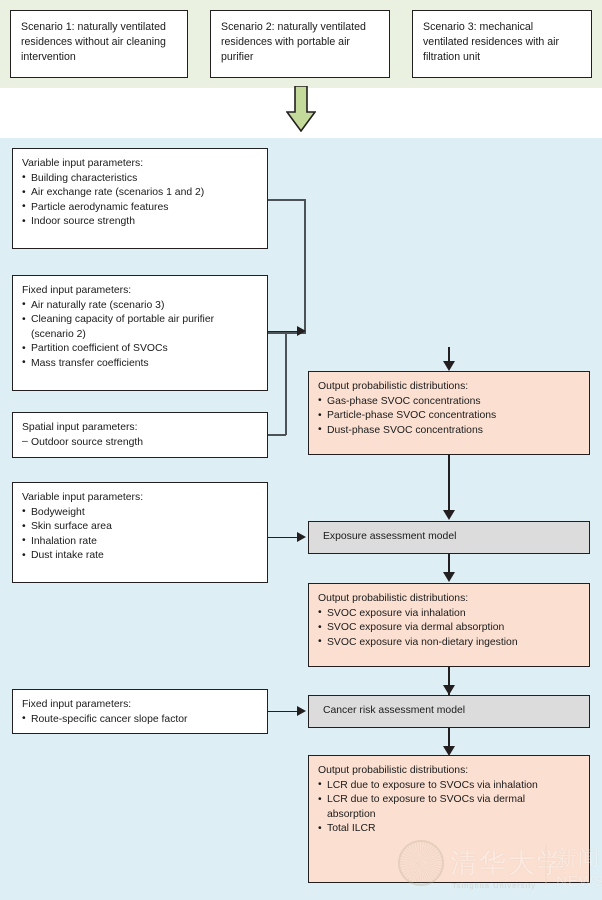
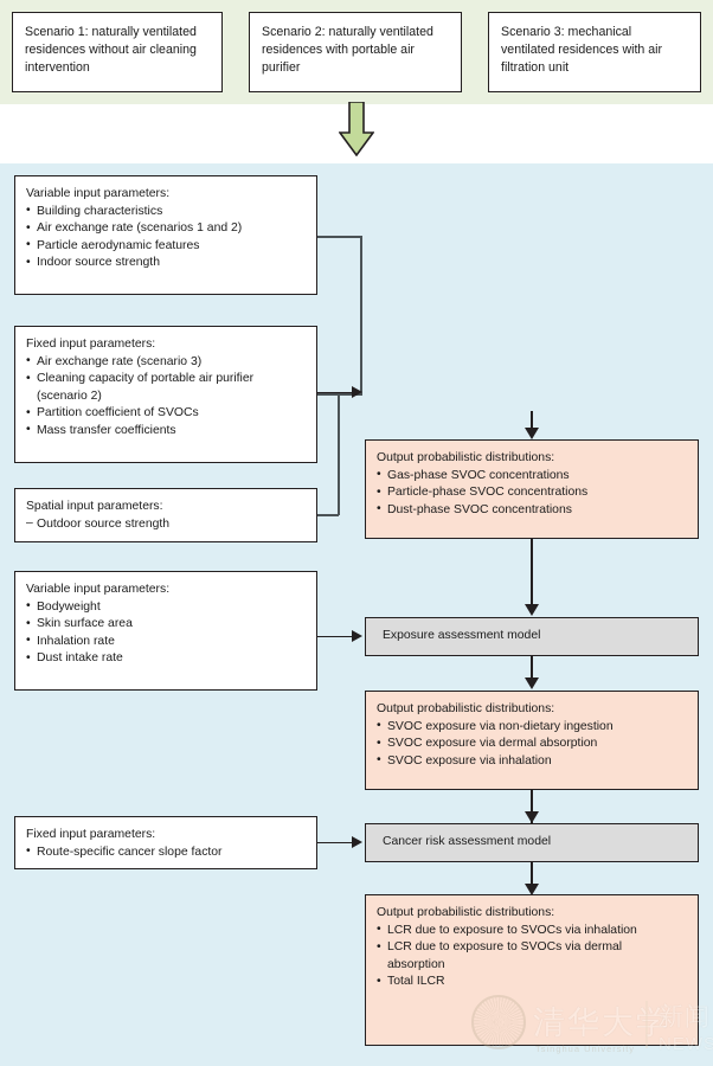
  Scenario 1: naturally ventilated residences without air cleaning intervention
  Scenario 2: naturally ventilated residences with portable air purifier
  Scenario 3: mechanical ventilated residences with air filtration unit
  Variable input parameters:
  Building characteristics
  Air exchange rate (scenarios 1 and 2)
  Particle aerodynamic features
  Indoor source strength
  Fixed input parameters:
- Air naturally rate (scenario 3)
+ Air exchange rate (scenario 3)
  Cleaning capacity of portable air purifier
  (scenario 2)
  Partition coefficient of SVOCs
  Mass transfer coefficients
  Spatial input parameters:
  Outdoor source strength
  Variable input parameters:
  Bodyweight
  Skin surface area
  Inhalation rate
  Dust intake rate
  Fixed input parameters:
  Route-specific cancer slope factor
  Output probabilistic distributions:
  Gas-phase SVOC concentrations
  Particle-phase SVOC concentrations
  Dust-phase SVOC concentrations
  Exposure assessment model
  Output probabilistic distributions:
- SVOC exposure via inhalation
+ SVOC exposure via non-dietary ingestion
  SVOC exposure via dermal absorption
- SVOC exposure via non-dietary ingestion
+ SVOC exposure via inhalation
  Cancer risk assessment model
  Output probabilistic distributions:
  LCR due to exposure to SVOCs via inhalation
  LCR due to exposure to SVOCs via dermal
  absorption
  Total ILCR
  清华大学
  Tsinghua University
  新闻
  NEWS
